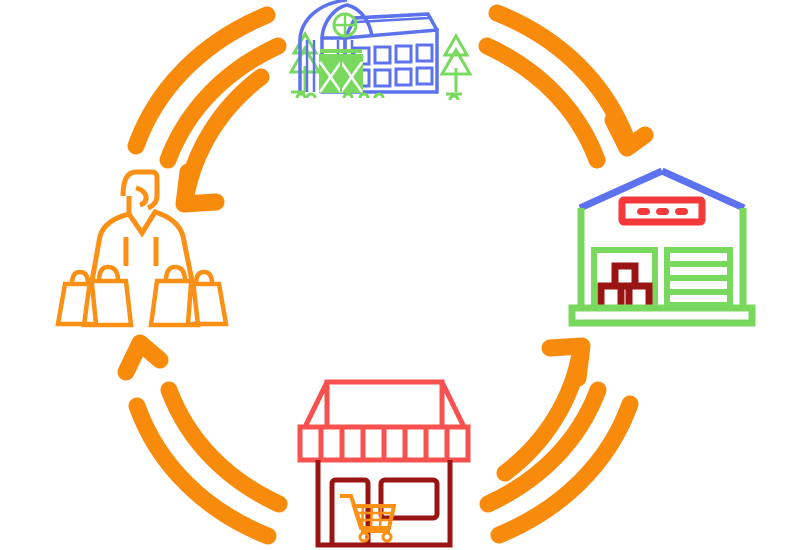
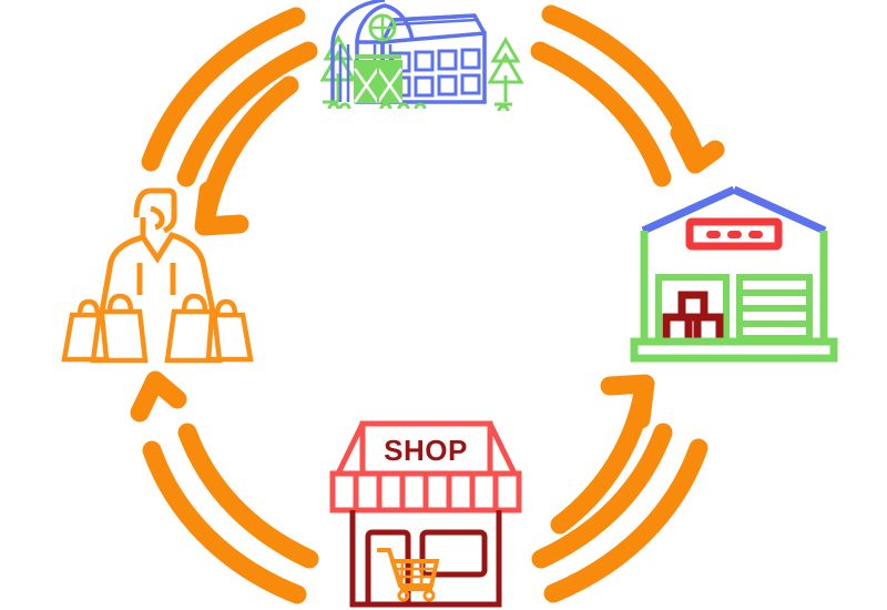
+ SHOP
